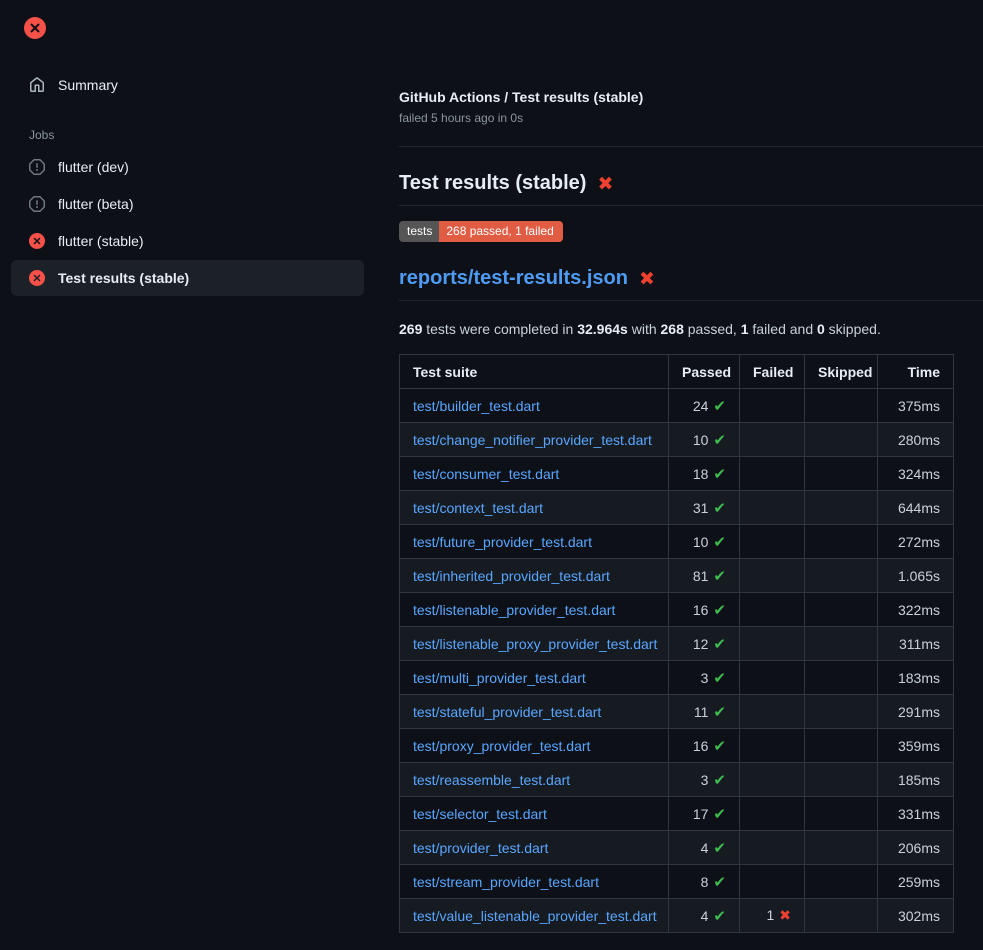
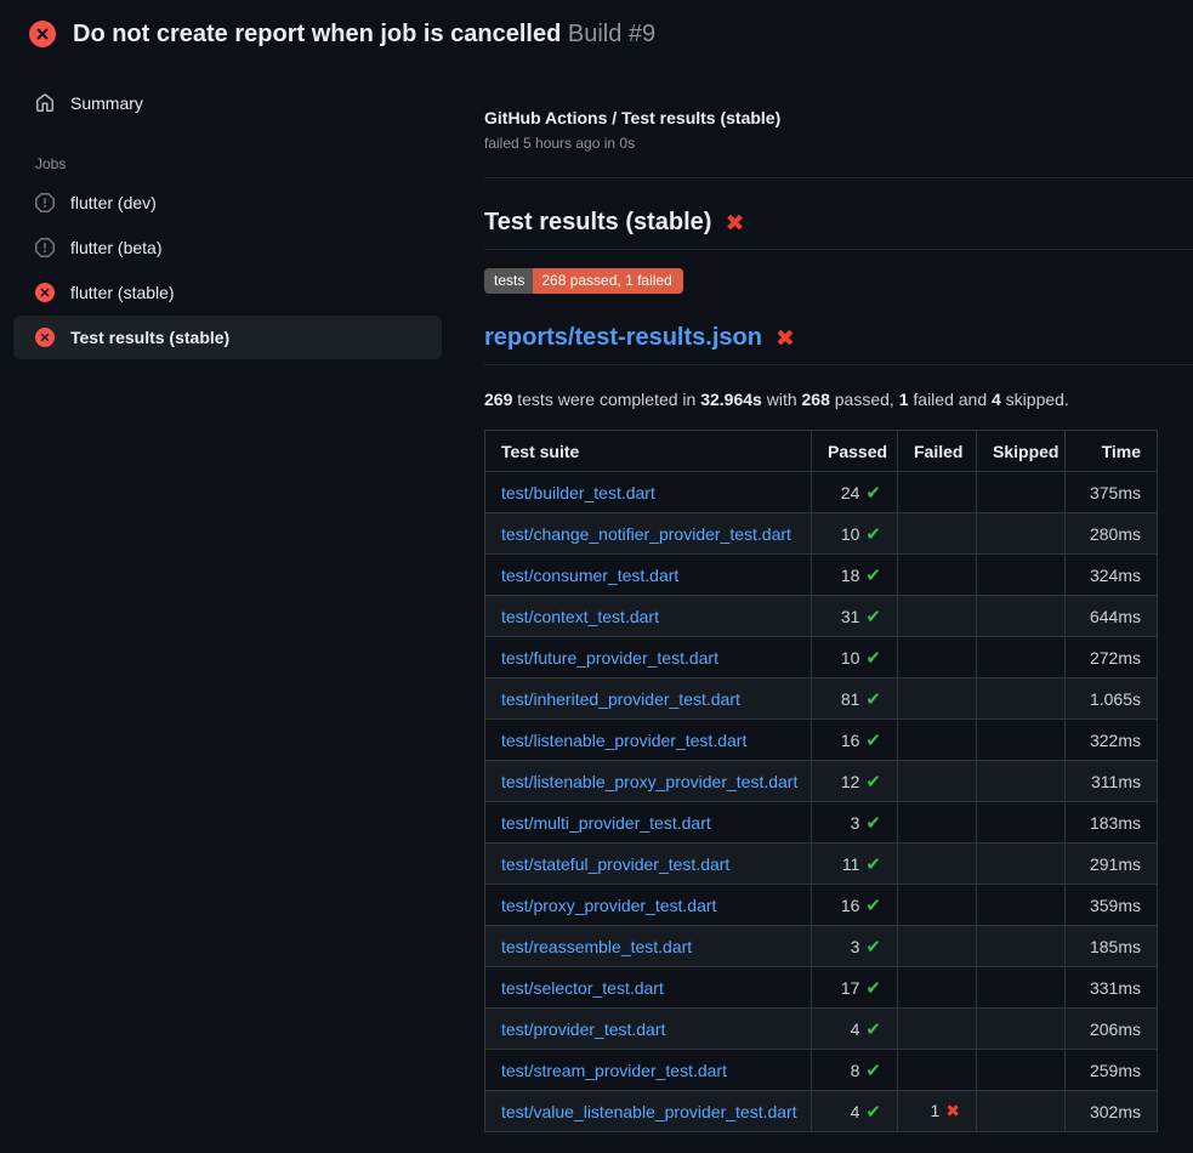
+ Do not create report when job is cancelled Build #9
  Summary
  Jobs
  flutter (dev)
  flutter (beta)
  flutter (stable)
  Test results (stable)
  GitHub Actions / Test results (stable)
  failed 5 hours ago in 0s
  Test results (stable)
  ✖
  tests
  268 passed, 1 failed
  reports/test-results.json
  ✖
- 269 tests were completed in 32.964s with 268 passed, 1 failed and 0 skipped.
+ 269 tests were completed in 32.964s with 268 passed, 1 failed and 4 skipped.
  Test suite	Passed	Failed	Skipped	Time
  test/builder_test.dart	24 ✔			375ms
  test/change_notifier_provider_test.dart	10 ✔			280ms
  test/consumer_test.dart	18 ✔			324ms
  test/context_test.dart	31 ✔			644ms
  test/future_provider_test.dart	10 ✔			272ms
  test/inherited_provider_test.dart	81 ✔			1.065s
  test/listenable_provider_test.dart	16 ✔			322ms
  test/listenable_proxy_provider_test.dart	12 ✔			311ms
  test/multi_provider_test.dart	3 ✔			183ms
  test/stateful_provider_test.dart	11 ✔			291ms
  test/proxy_provider_test.dart	16 ✔			359ms
  test/reassemble_test.dart	3 ✔			185ms
  test/selector_test.dart	17 ✔			331ms
  test/provider_test.dart	4 ✔			206ms
  test/stream_provider_test.dart	8 ✔			259ms
  test/value_listenable_provider_test.dart	4 ✔	1 ✖		302ms
